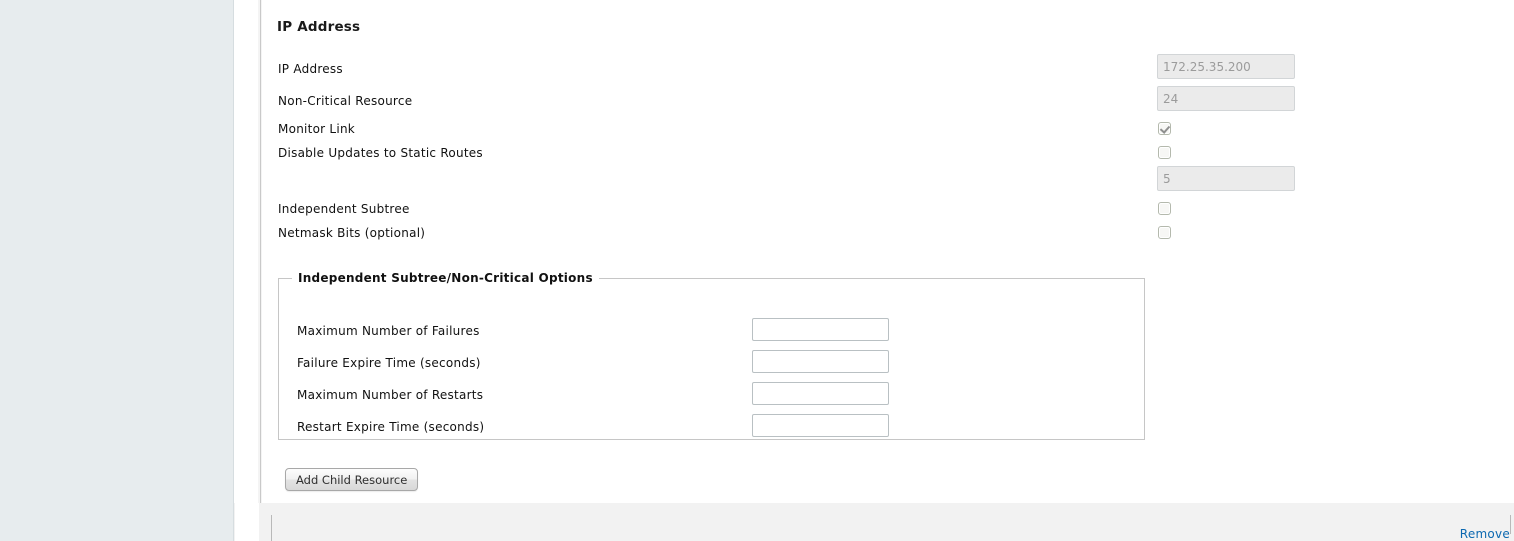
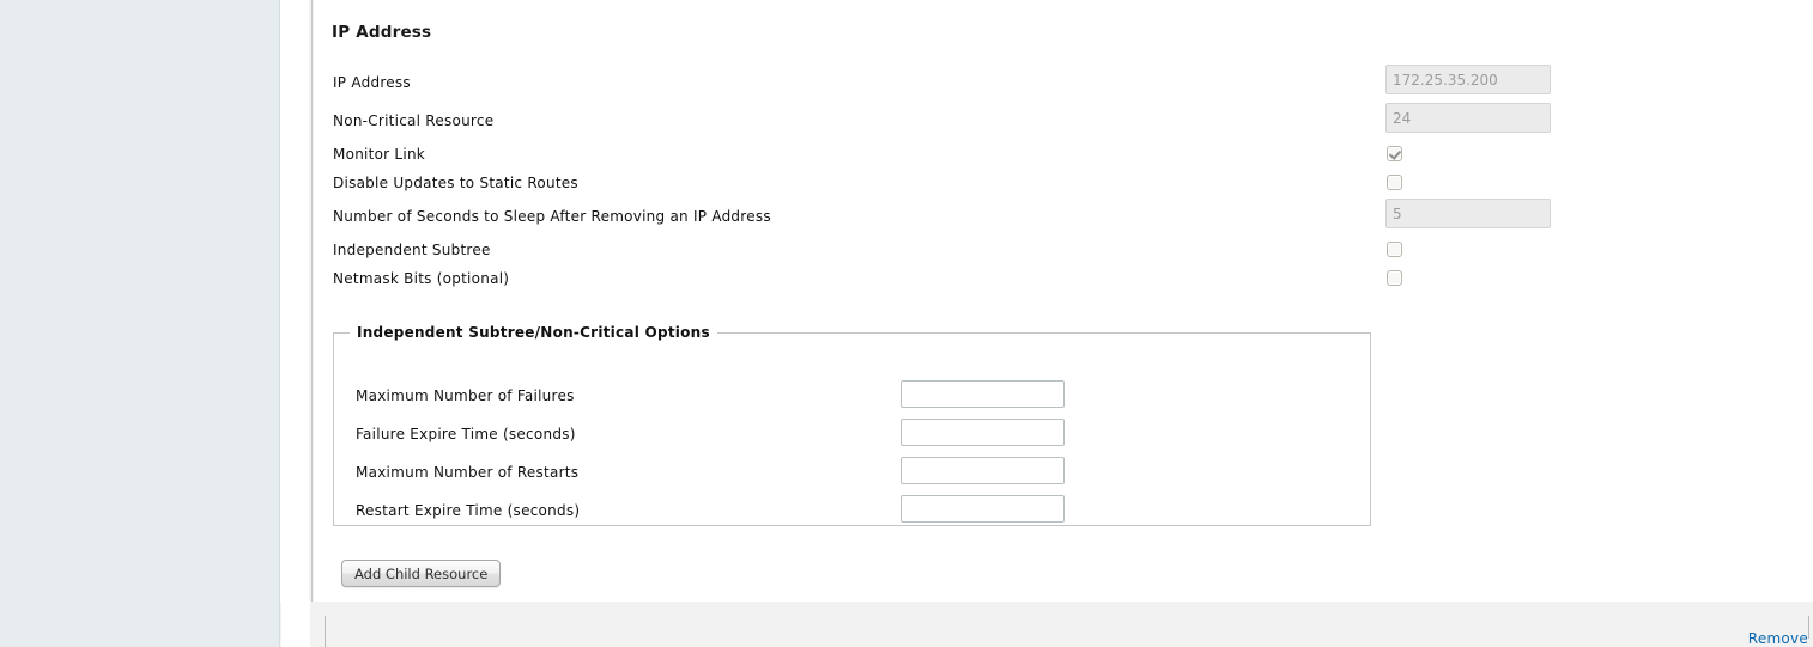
  IP Address
  IP Address
  172.25.35.200
  Non-Critical Resource
  24
  Monitor Link
  Disable Updates to Static Routes
+ Number of Seconds to Sleep After Removing an IP Address
  5
  Independent Subtree
  Netmask Bits (optional)
  Independent Subtree/Non-Critical Options
  Maximum Number of Failures
  Failure Expire Time (seconds)
  Maximum Number of Restarts
  Restart Expire Time (seconds)
  Add Child Resource
  Remove
